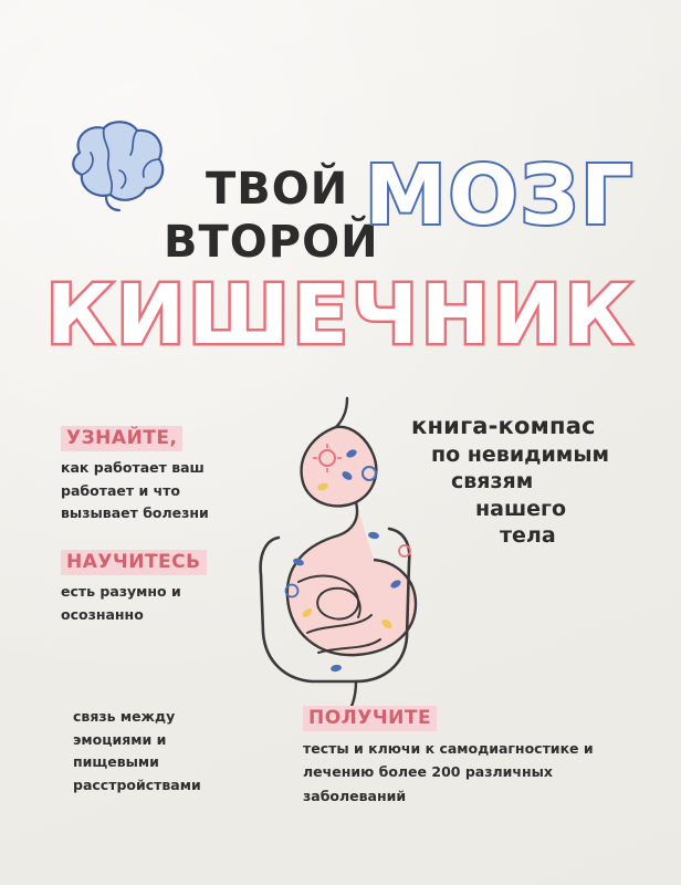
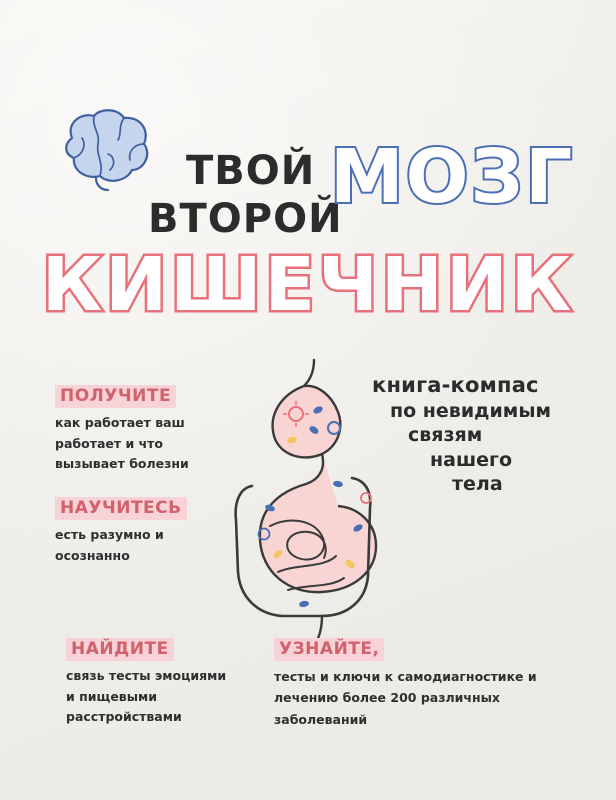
  ТВОЙ
  ВТОРОЙ
  МОЗГ
  КИШЕЧНИК
- УЗНАЙТЕ,
+ ПОЛУЧИТЕ
  как работает ваш работает и что вызывает болезни
  НАУЧИТЕСЬ
  есть разумно и осознанно
  книга-компас
  по невидимым
  связям
  нашего
  тела
+ НАЙДИТЕ
- связь между эмоциями и пищевыми расстройствами
+ связь тесты эмоциями и пищевыми расстройствами
- ПОЛУЧИТЕ
+ УЗНАЙТЕ,
  тесты и ключи к самодиагностике и лечению более 200 различных заболеваний
